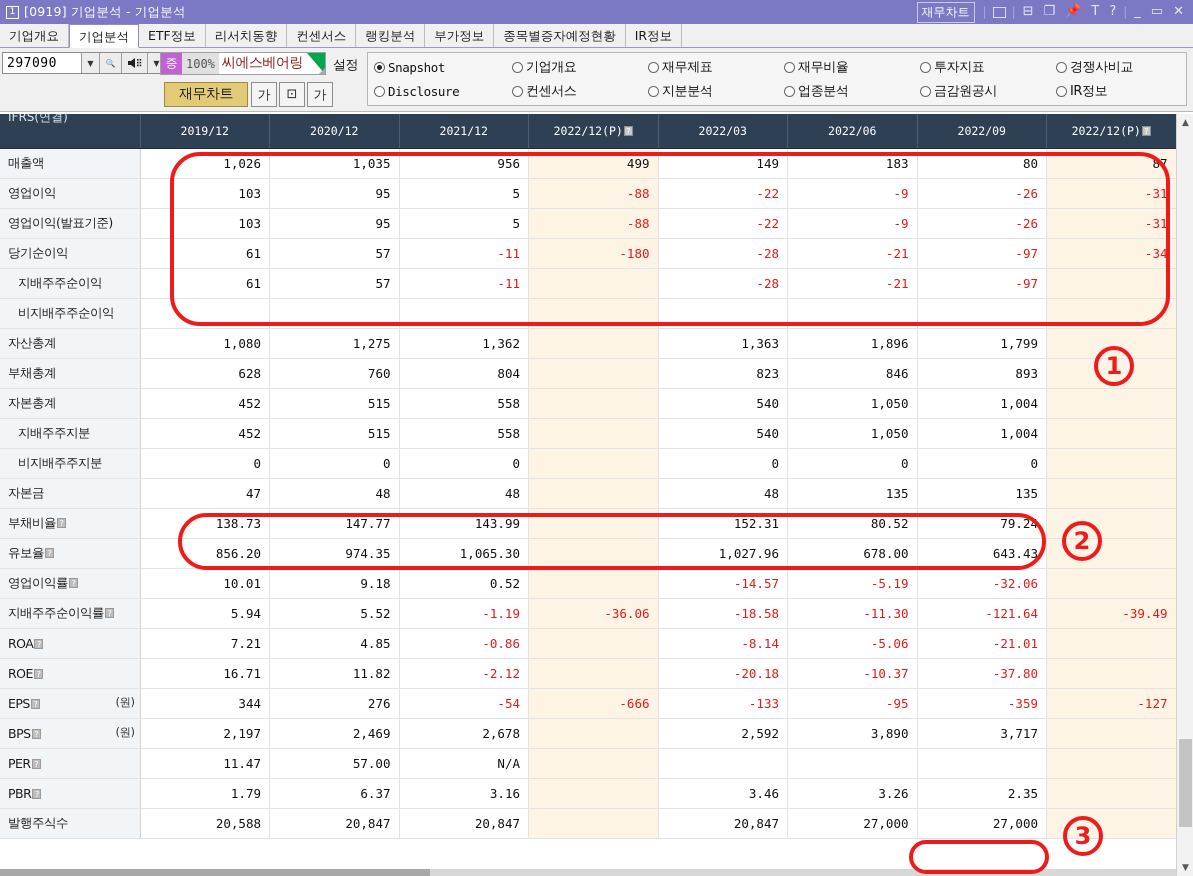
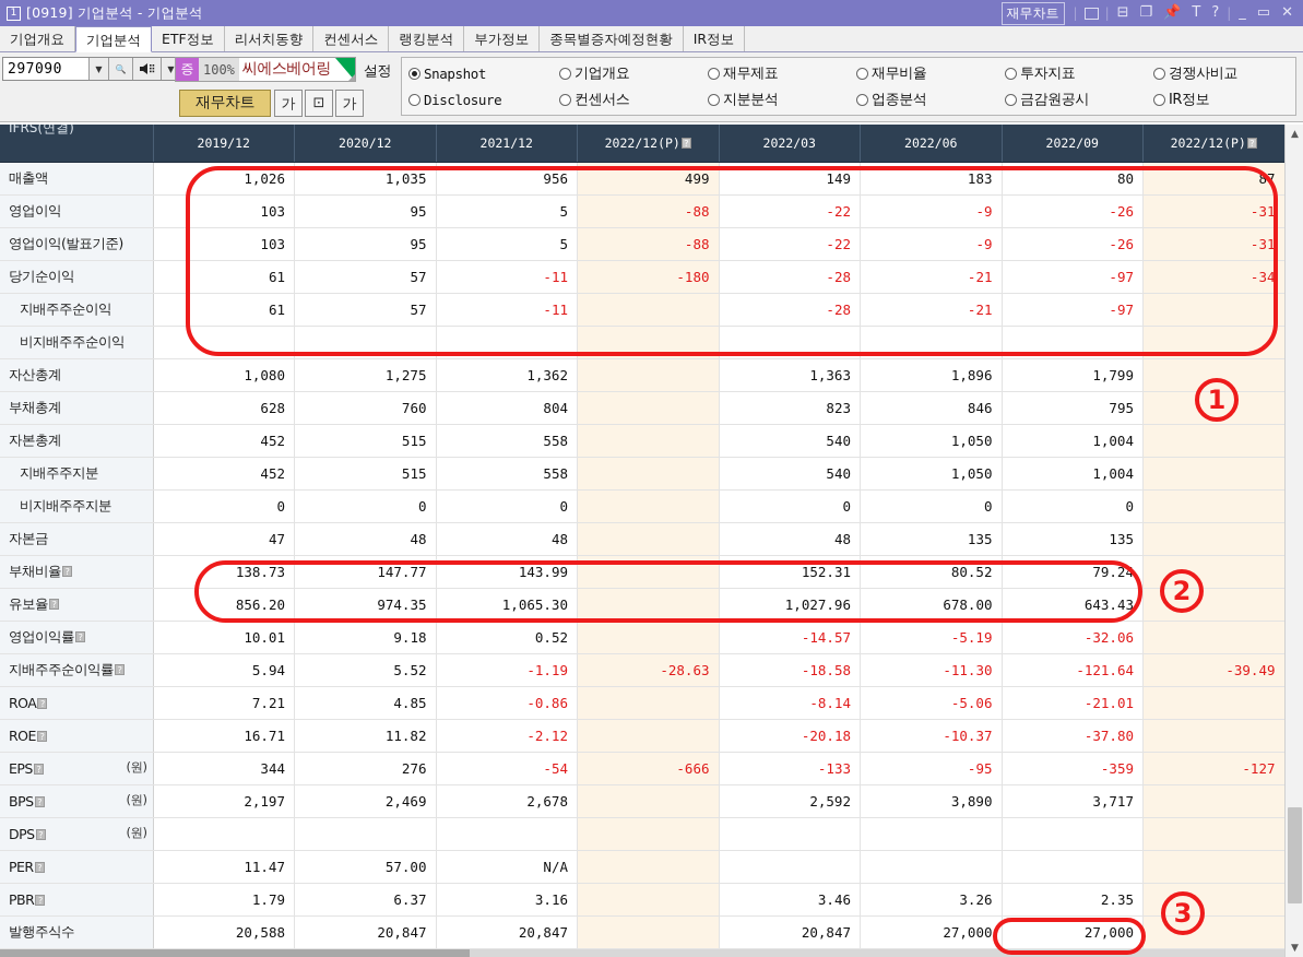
  1
  [0919] 기업분석 - 기업분석
  재무차트
  |
  |
  ⊟
  ❐
  📌
  T
  ?
  |
  _
  ▭
  ✕
  기업개요
  기업분석
  ETF정보
  리서치동향
  컨센서스
  랭킹분석
  부가정보
  종목별증자예정현황
  IR정보
  297090
  ▼
  🔍
  ▼
  증
  100%
  씨에스베어링
  설정
  재무차트
  가
  ⊡
  가
  Snapshot
  기업개요
  재무제표
  재무비율
  투자지표
  경쟁사비교
  Disclosure
  컨센서스
  지분분석
  업종분석
  금감원공시
  IR정보
  IFRS(연결)	2019/12	2020/12	2021/12	2022/12(P) ?	2022/03	2022/06	2022/09	2022/12(P) ?
  매출액	1,026	1,035	956	499	149	183	80	87
  영업이익	103	95	5	-88	-22	-9	-26	-31
  영업이익(발표기준)	103	95	5	-88	-22	-9	-26	-31
  당기순이익	61	57	-11	-180	-28	-21	-97	-34
  지배주주순이익	61	57	-11		-28	-21	-97
  비지배주주순이익
  자산총계	1,080	1,275	1,362		1,363	1,896	1,799
- 부채총계	628	760	804		823	846	893
+ 부채총계	628	760	804		823	846	795
  자본총계	452	515	558		540	1,050	1,004
  지배주주지분	452	515	558		540	1,050	1,004
  비지배주주지분	0	0	0		0	0	0
  자본금	47	48	48		48	135	135
  부채비율 ?	138.73	147.77	143.99		152.31	80.52	79.24
  유보율 ?	856.20	974.35	1,065.30		1,027.96	678.00	643.43
  영업이익률 ?	10.01	9.18	0.52		-14.57	-5.19	-32.06
- 지배주주순이익률 ?	5.94	5.52	-1.19	-36.06	-18.58	-11.30	-121.64	-39.49
+ 지배주주순이익률 ?	5.94	5.52	-1.19	-28.63	-18.58	-11.30	-121.64	-39.49
  ROA ?	7.21	4.85	-0.86		-8.14	-5.06	-21.01
  ROE ?	16.71	11.82	-2.12		-20.18	-10.37	-37.80
  EPS ? (원)	344	276	-54	-666	-133	-95	-359	-127
  BPS ? (원)	2,197	2,469	2,678		2,592	3,890	3,717
+ DPS ? (원)
  PER ?	11.47	57.00	N/A
  PBR ?	1.79	6.37	3.16		3.46	3.26	2.35
  발행주식수	20,588	20,847	20,847		20,847	27,000	27,000
  ▲
  ▼
  1
  2
  3
